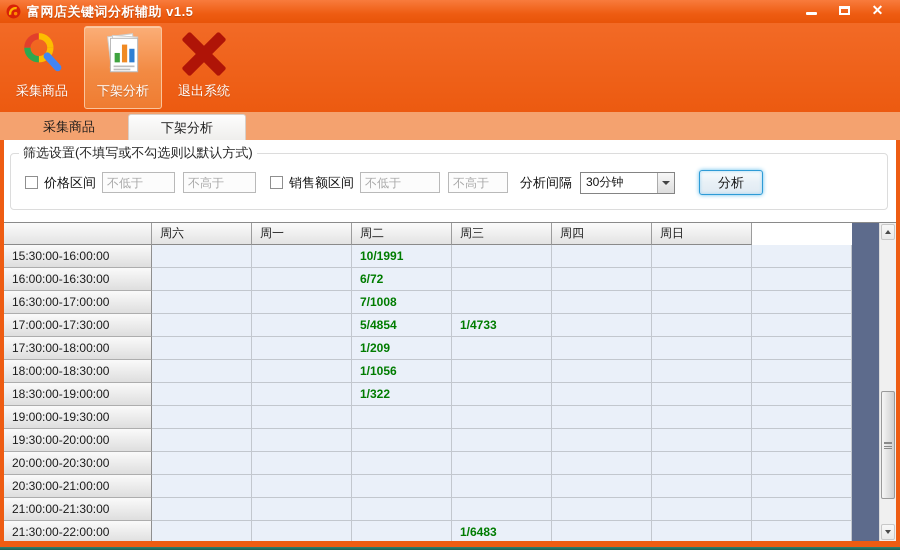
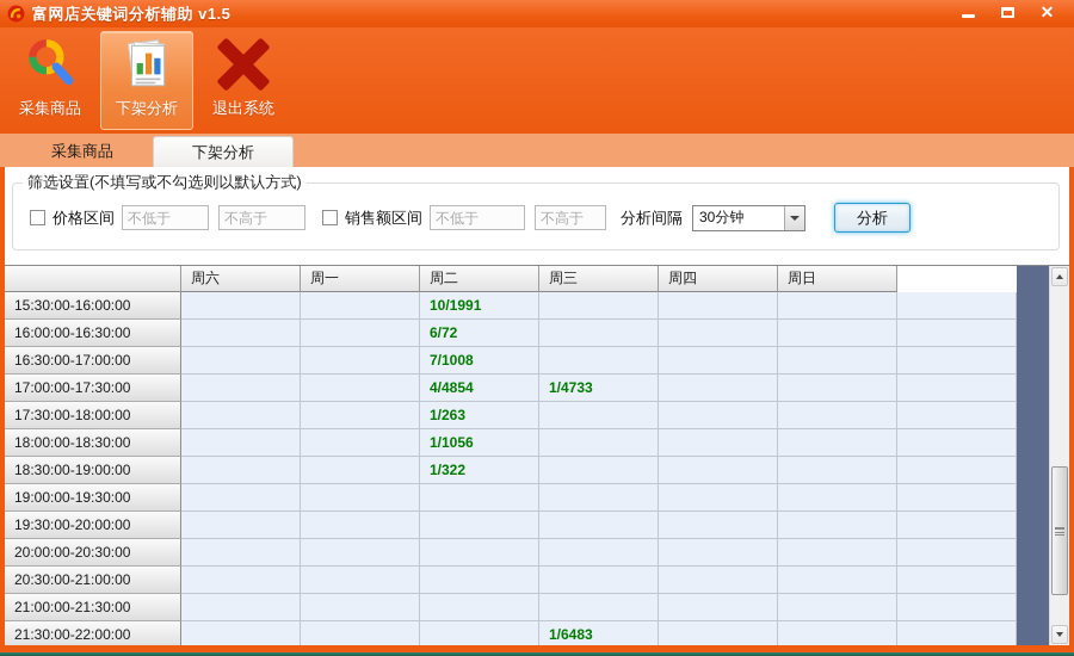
  富网店关键词分析辅助 v1.5
  ✕
  采集商品
  下架分析
  退出系统
  采集商品
  下架分析
  筛选设置(不填写或不勾选则以默认方式)
  价格区间
  不低于
  不高于
  销售额区间
  不低于
  不高于
  分析间隔
  30分钟
  分析
  周六
  周一
  周二
  周三
  周四
  周日
  15:30:00-16:00:00
  10/1991
  16:00:00-16:30:00
  6/72
  16:30:00-17:00:00
  7/1008
  17:00:00-17:30:00
- 5/4854
+ 4/4854
  1/4733
  17:30:00-18:00:00
- 1/209
+ 1/263
  18:00:00-18:30:00
  1/1056
  18:30:00-19:00:00
  1/322
  19:00:00-19:30:00
  19:30:00-20:00:00
  20:00:00-20:30:00
  20:30:00-21:00:00
  21:00:00-21:30:00
  21:30:00-22:00:00
  1/6483
